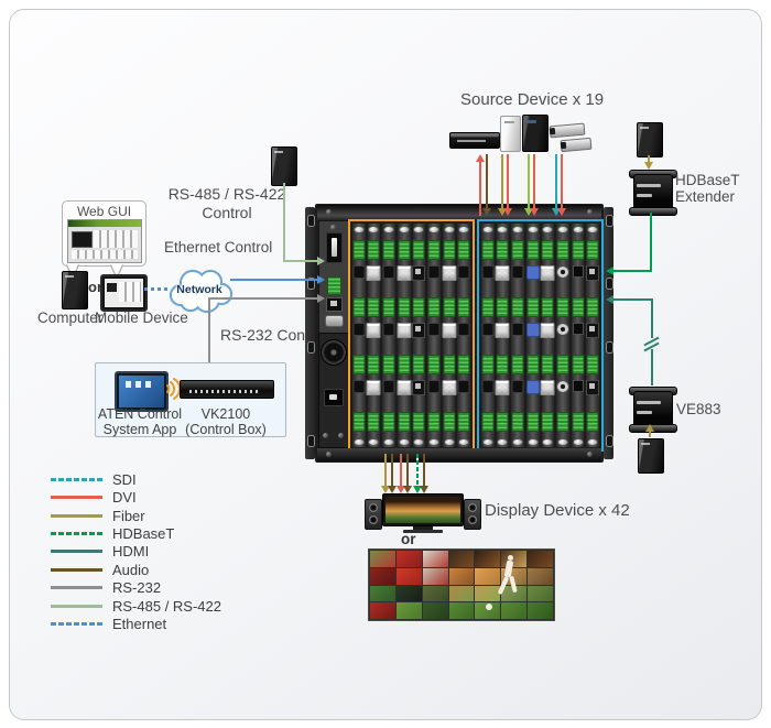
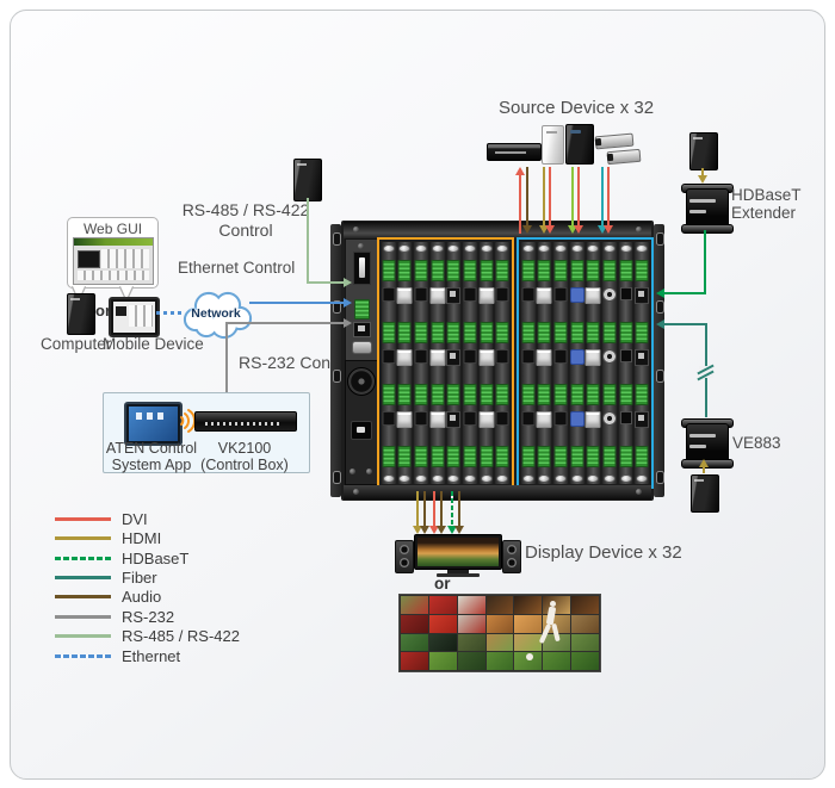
  RS-485 / RS-422
  Control
  Ethernet Control
  Web GUI
  Computer
  Mobile Device
  Network
  ATEN Control
  System App
  VK2100
  (Control Box)
- Source Device x 19
+ Source Device x 32
  HDBaseT
  Extender
  VE883
- Display Device x 42
+ Display Device x 32
  or
- SDI
  DVI
- Fiber
+ HDMI
  HDBaseT
- HDMI
+ Fiber
  Audio
  RS-232
  RS-485 / RS-422
  Ethernet
